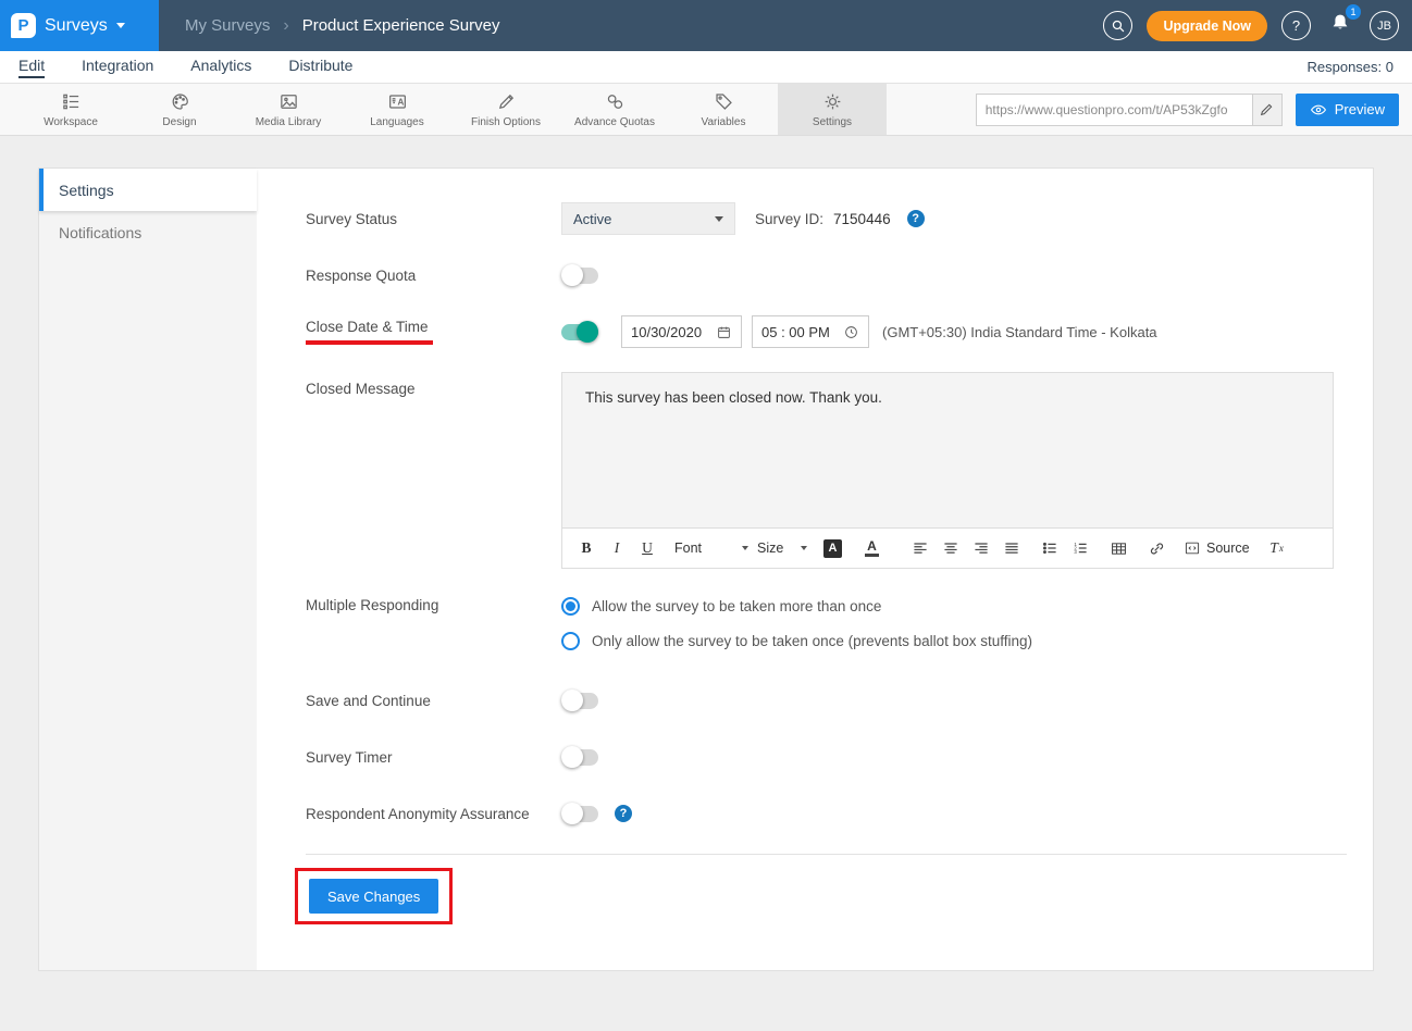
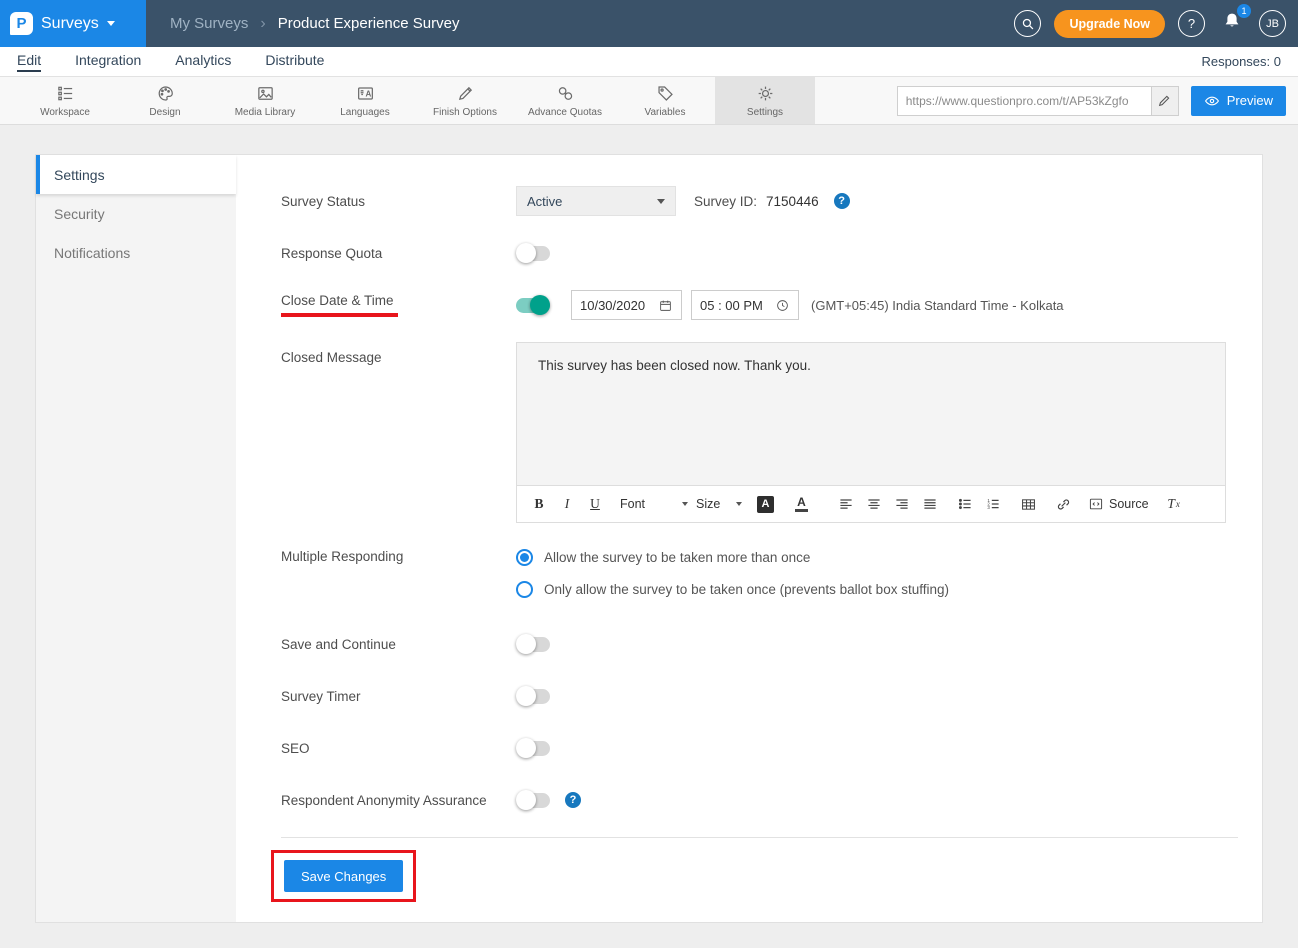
  P
  Surveys
  My Surveys
  ›
  Product Experience Survey
  Upgrade Now
  ?
  1
  JB
  Edit
  Integration
  Analytics
  Distribute
  Responses: 0
  Workspace
  Design
  Media Library
  A
  Languages
  Finish Options
  Advance Quotas
  Variables
  Settings
  https://www.questionpro.com/t/AP53kZgfo
  Preview
  Settings
+ Security
  Notifications
  Survey Status
  Active
  Survey ID:
  7150446
  ?
  Response Quota
  Close Date & Time
  10/30/2020
  05 : 00 PM
- (GMT+05:30) India Standard Time - Kolkata
+ (GMT+05:45) India Standard Time - Kolkata
  Closed Message
  This survey has been closed now. Thank you.
  B
  I
  U
  Font
  Size
  A
  A
  Source
  T
  x
  Multiple Responding
  Allow the survey to be taken more than once
  Only allow the survey to be taken once (prevents ballot box stuffing)
  Save and Continue
  Survey Timer
+ SEO
  Respondent Anonymity Assurance
  ?
  Save Changes
